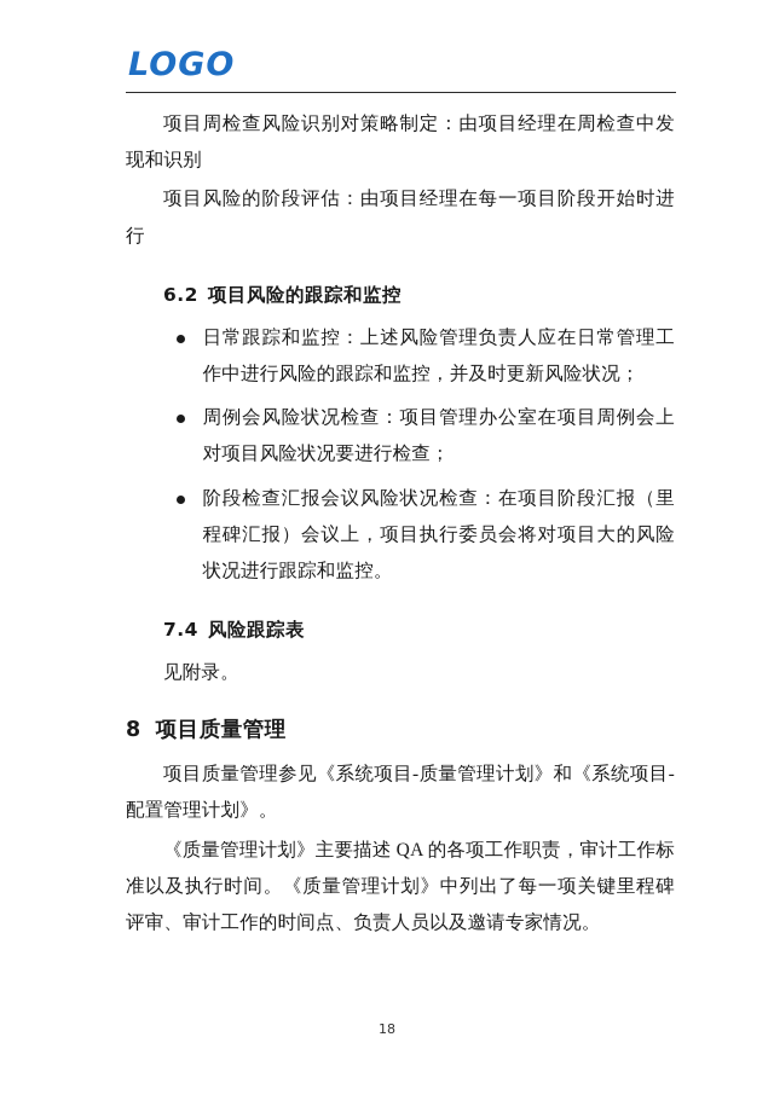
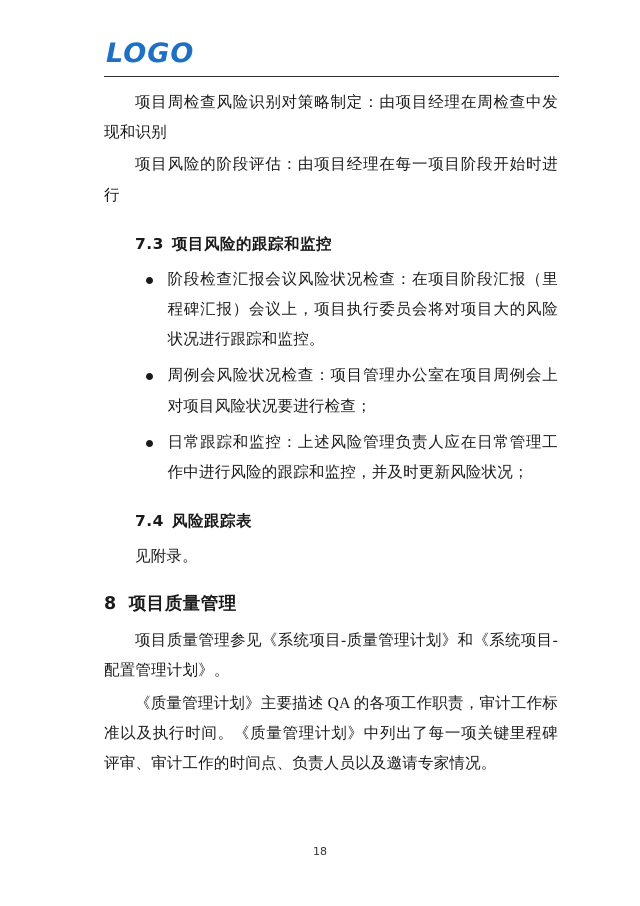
  LOGO
  项目周检查风险识别对策略制定：由项目经理在周检查中发现和识别
  项目风险的阶段评估：由项目经理在每一项目阶段开始时进行
- 6.2 项目风险的跟踪和监控
+ 7.3 项目风险的跟踪和监控
- 日常跟踪和监控：上述风险管理负责人应在日常管理工作中进行风险的跟踪和监控，并及时更新风险状况；
+ 阶段检查汇报会议风险状况检查：在项目阶段汇报（里程碑汇报）会议上，项目执行委员会将对项目大的风险状况进行跟踪和监控。
  周例会风险状况检查：项目管理办公室在项目周例会上对项目风险状况要进行检查；
- 阶段检查汇报会议风险状况检查：在项目阶段汇报（里程碑汇报）会议上，项目执行委员会将对项目大的风险状况进行跟踪和监控。
+ 日常跟踪和监控：上述风险管理负责人应在日常管理工作中进行风险的跟踪和监控，并及时更新风险状况；
  7.4 风险跟踪表
  见附录。
  8 项目质量管理
  项目质量管理参见《系统项目-质量管理计划》和《系统项目-配置管理计划》。
  《质量管理计划》主要描述 QA 的各项工作职责，审计工作标准以及执行时间。《质量管理计划》中列出了每一项关键里程碑评审、审计工作的时间点、负责人员以及邀请专家情况。
  18
